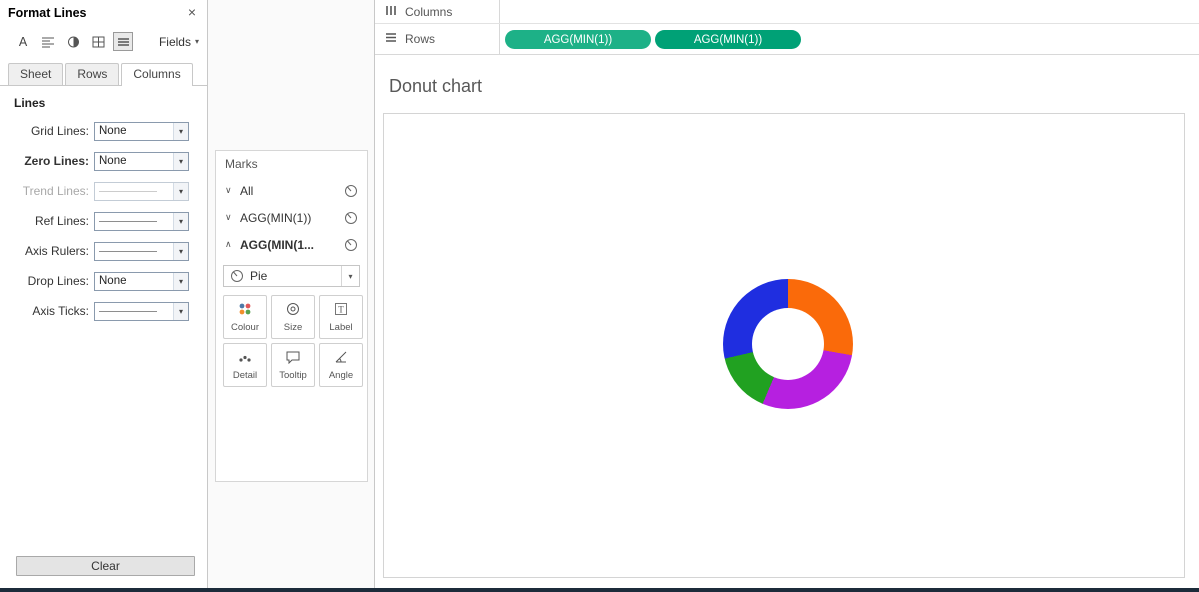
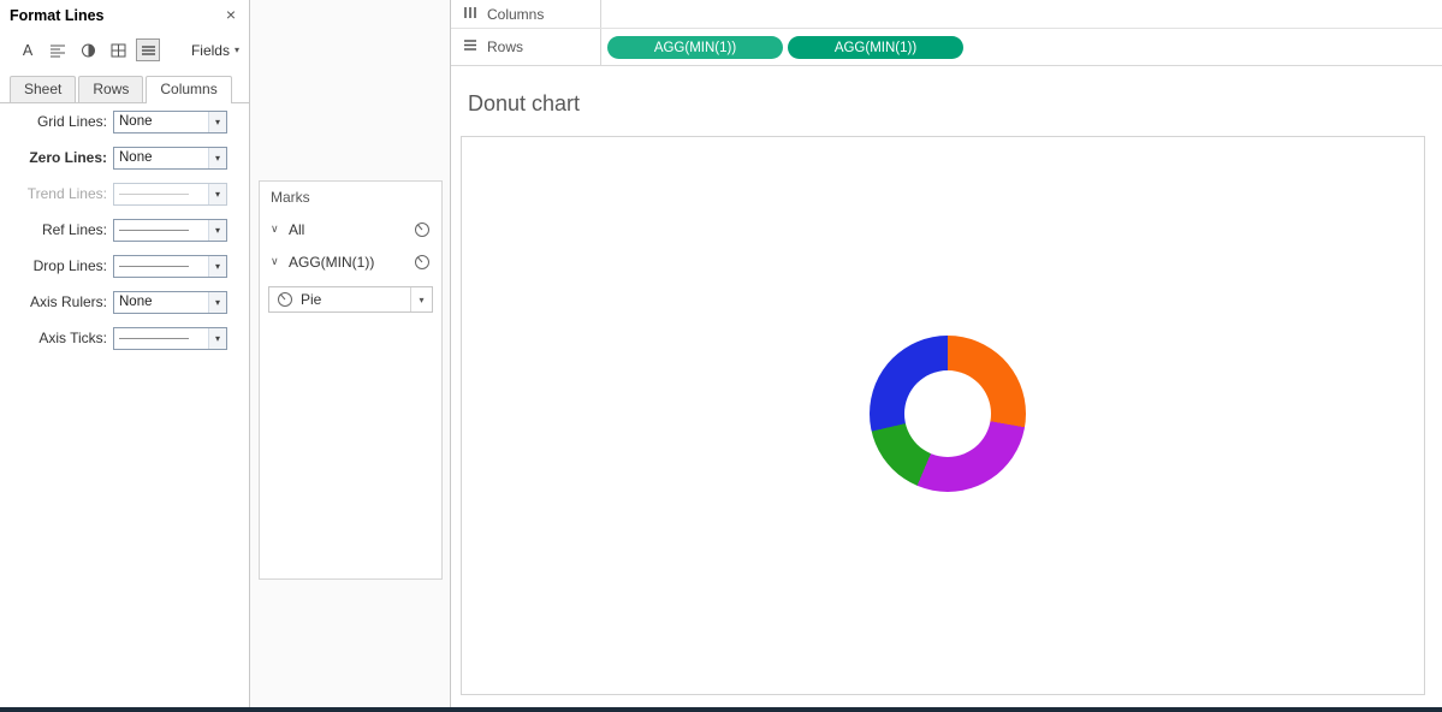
  Format Lines
  ×
  A
  Fields
  ▾
  Sheet
  Rows
  Columns
- Lines
  Grid Lines:
  None
  ▾
  Zero Lines:
  None
  ▾
  Trend Lines:
  ▾
  Ref Lines:
  ▾
- Axis Rulers:
+ Drop Lines:
  ▾
- Drop Lines:
+ Axis Rulers:
  None
  ▾
  Axis Ticks:
  ▾
- Clear
  Marks
  ∨
  All
  ∨
  AGG(MIN(1))
- ∧
- AGG(MIN(1...
  Pie
  ▾
- Colour
- Size
- T
- Label
- Detail
- Tooltip
- Angle
  Columns
  Rows
  AGG(MIN(1))
  AGG(MIN(1))
  Donut chart
